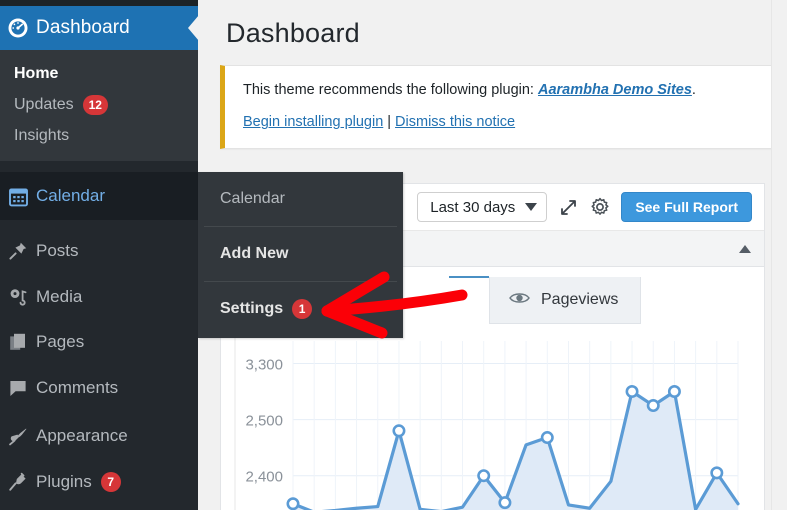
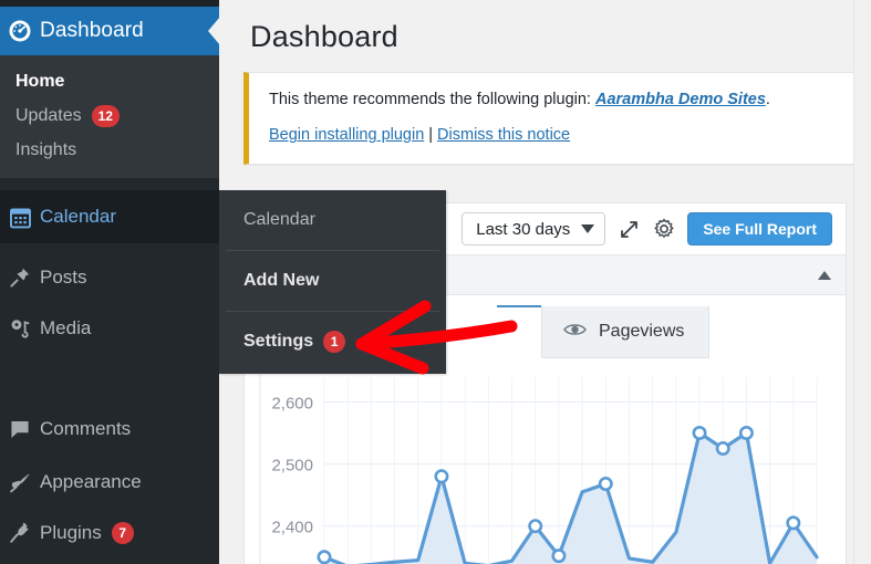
  Dashboard
  This theme recommends the following plugin: Aarambha Demo Sites.
  Begin installing plugin | Dismiss this notice
  Last 30 days
  See Full Report
  Pageviews
- 3,300
+ 2,600
  2,500
  2,400
  Dashboard
  Home
  Updates
  12
  Insights
  Calendar
  Posts
  Media
- Pages
  Comments
  Appearance
  Plugins
  7
  Calendar
  Add New
  Settings
  1
